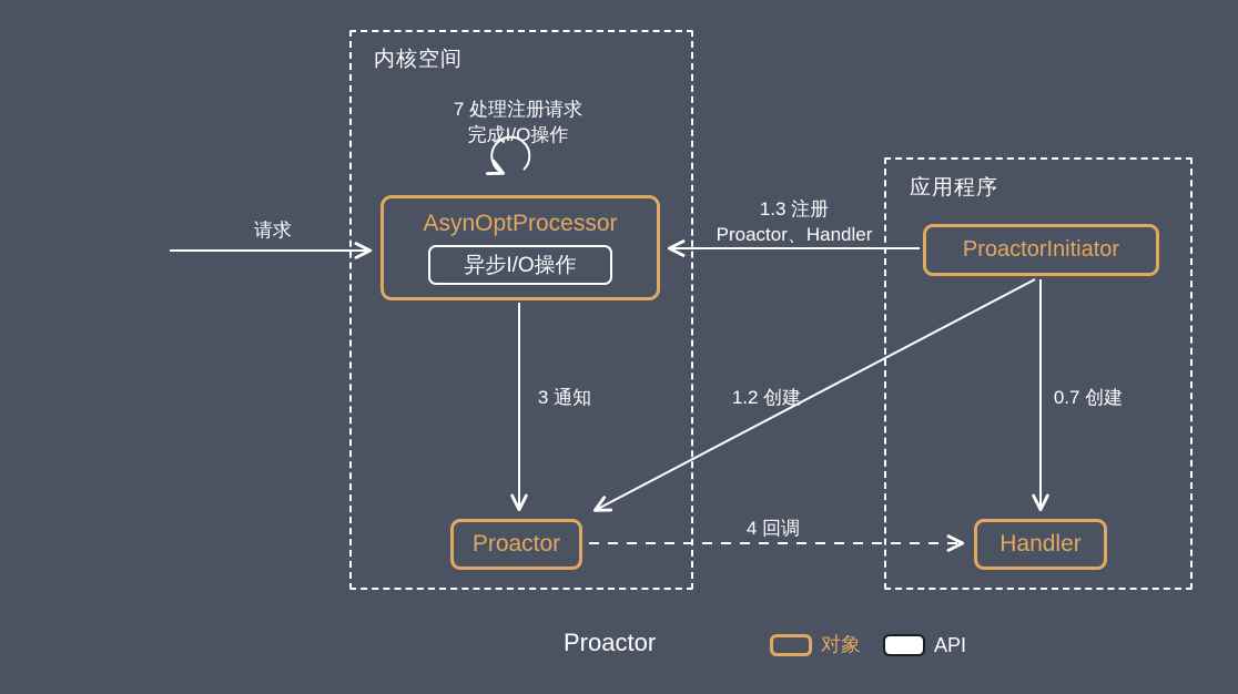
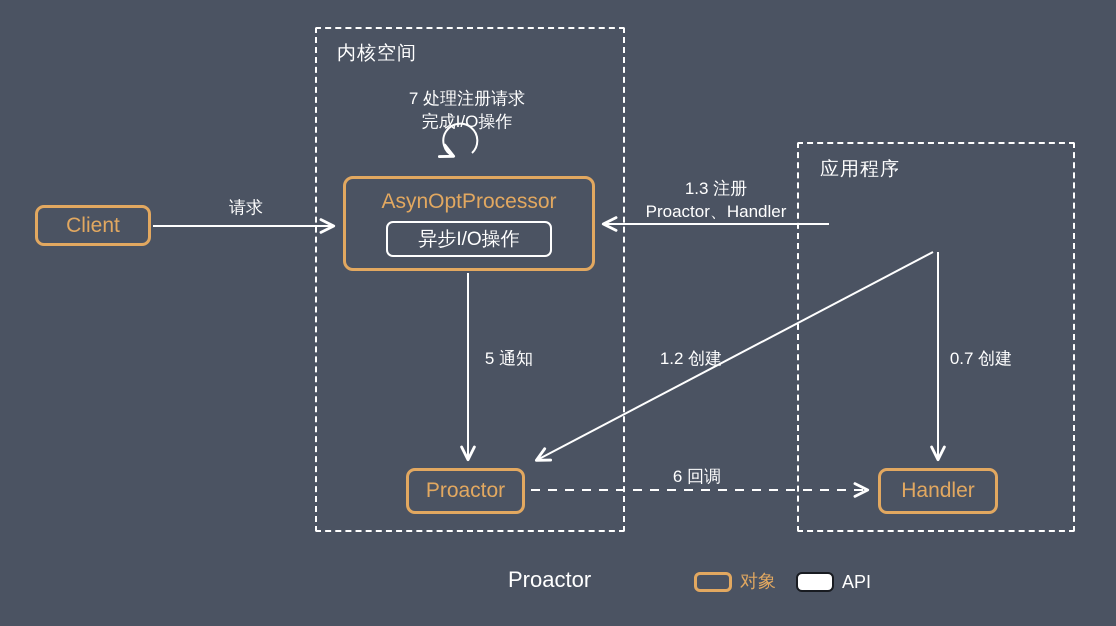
  内核空间
  应用程序
+ Client
  AsynOptProcessor
  异步I/O操作
- ProactorInitiator
  Proactor
  Handler
  请求
  1.3 注册
  Proactor、Handler
  7 处理注册请求
  完成I/O操作
- 3 通知
+ 5 通知
  1.2 创建
  0.7 创建
- 4 回调
+ 6 回调
  Proactor
  对象
  API
